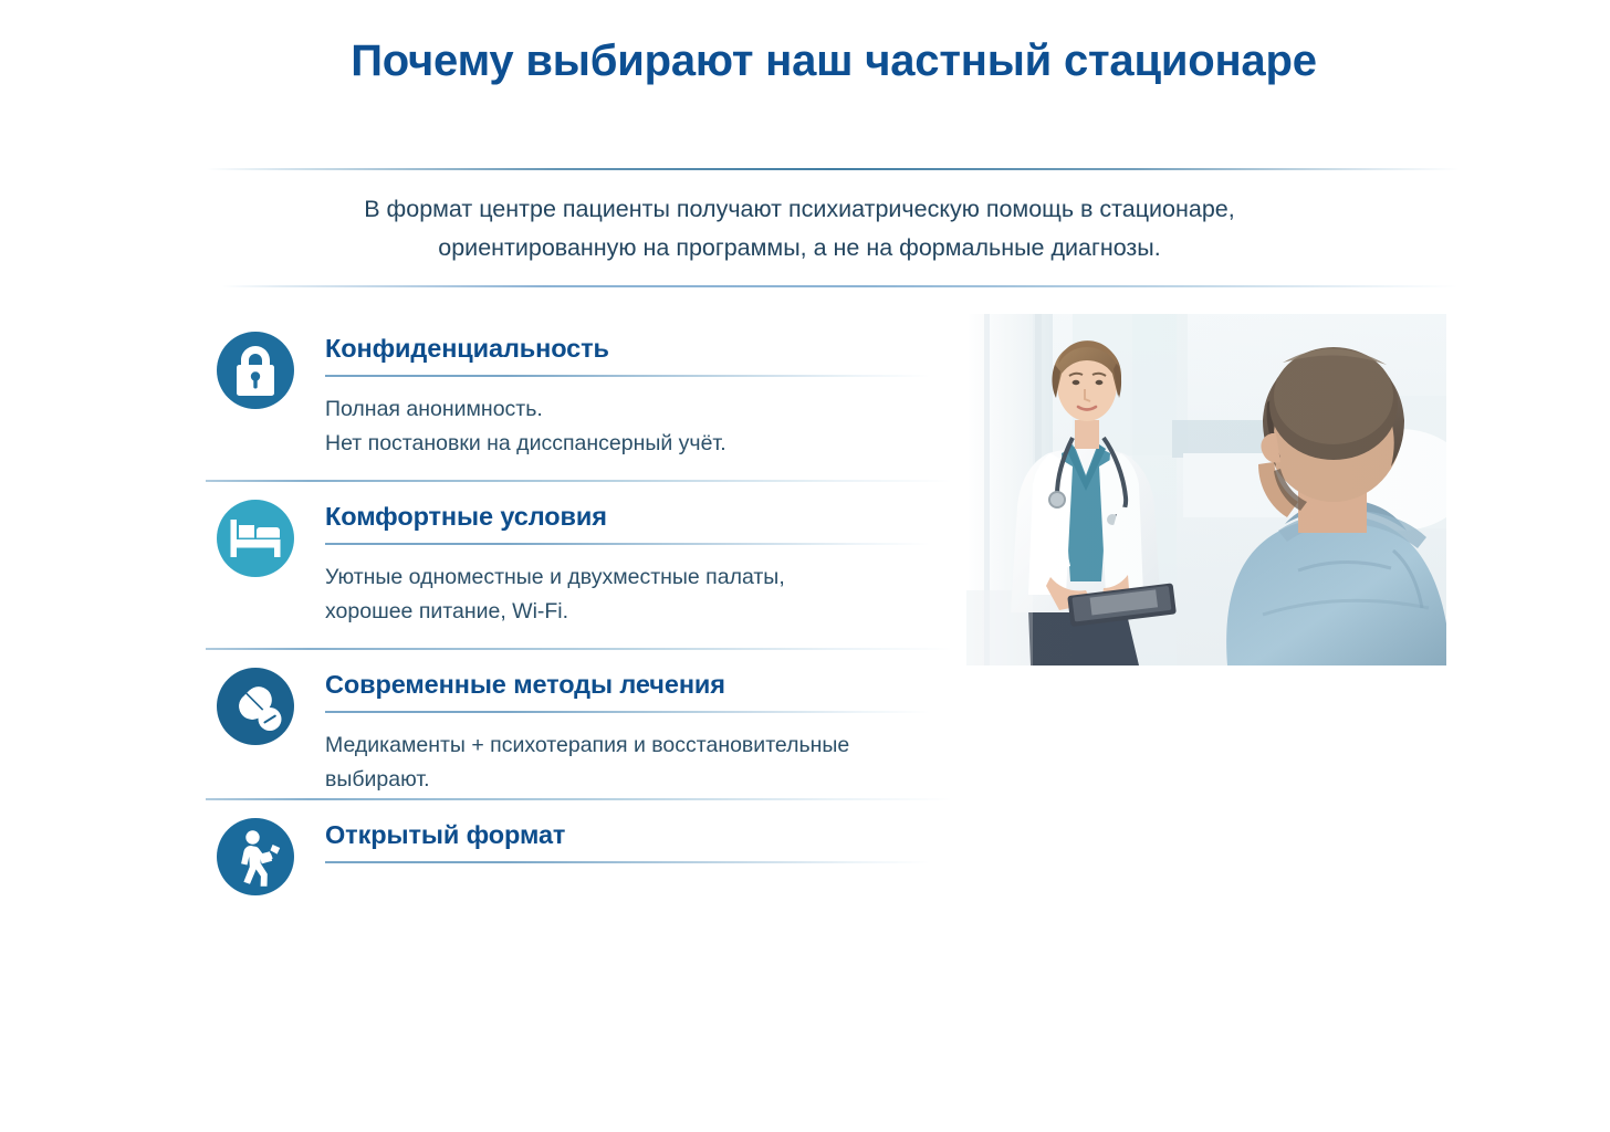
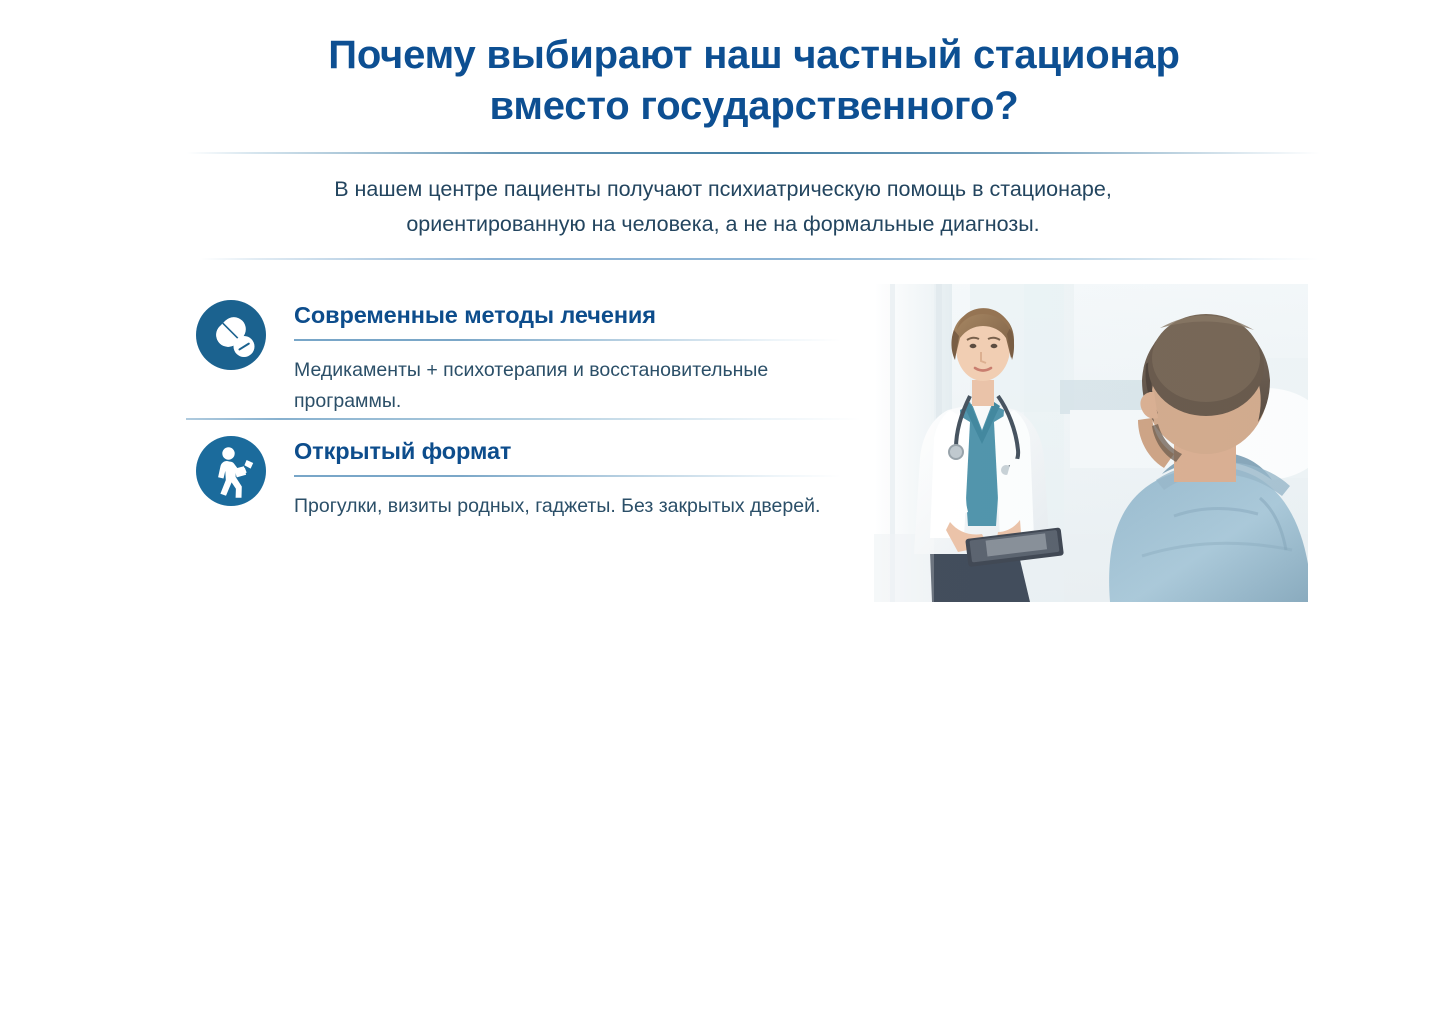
- Почему выбирают наш частный стационаре
+ Почему выбирают наш частный стационар
+ вместо государственного?
- В формат центре пациенты получают психиатрическую помощь в стационаре,
+ В нашем центре пациенты получают психиатрическую помощь в стационаре,
- ориентированную на программы, а не на формальные диагнозы.
+ ориентированную на человека, а не на формальные диагнозы.
- Конфиденциальность
- Полная анонимность.
- Нет постановки на дисспансерный учёт.
- Комфортные условия
- Уютные одноместные и двухместные палаты,
- хорошее питание, Wi-Fi.
  Современные методы лечения
- Медикаменты + психотерапия и восстановительные выбирают.
+ Медикаменты + психотерапия и восстановительные программы.
  Открытый формат
+ Прогулки, визиты родных, гаджеты. Без закрытых дверей.
